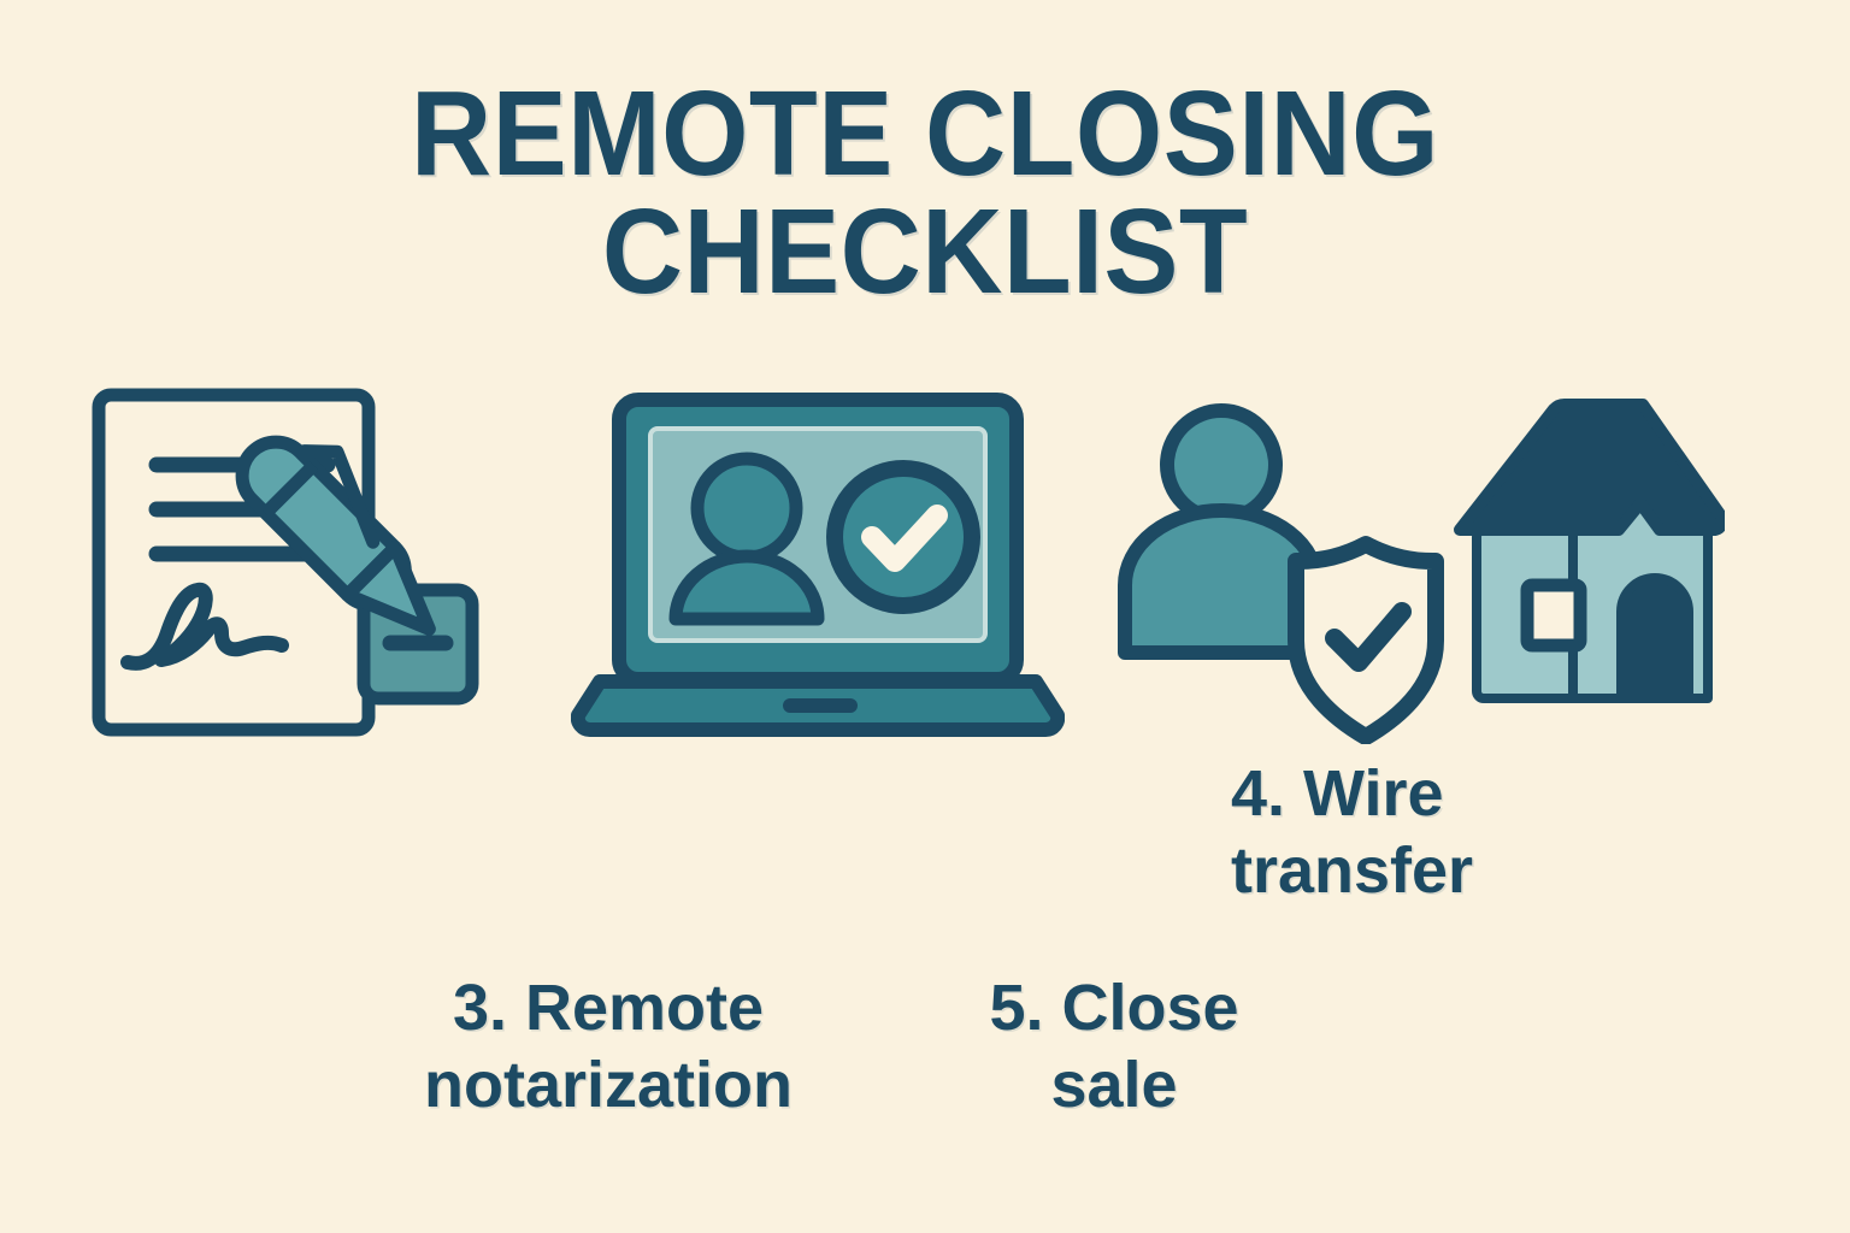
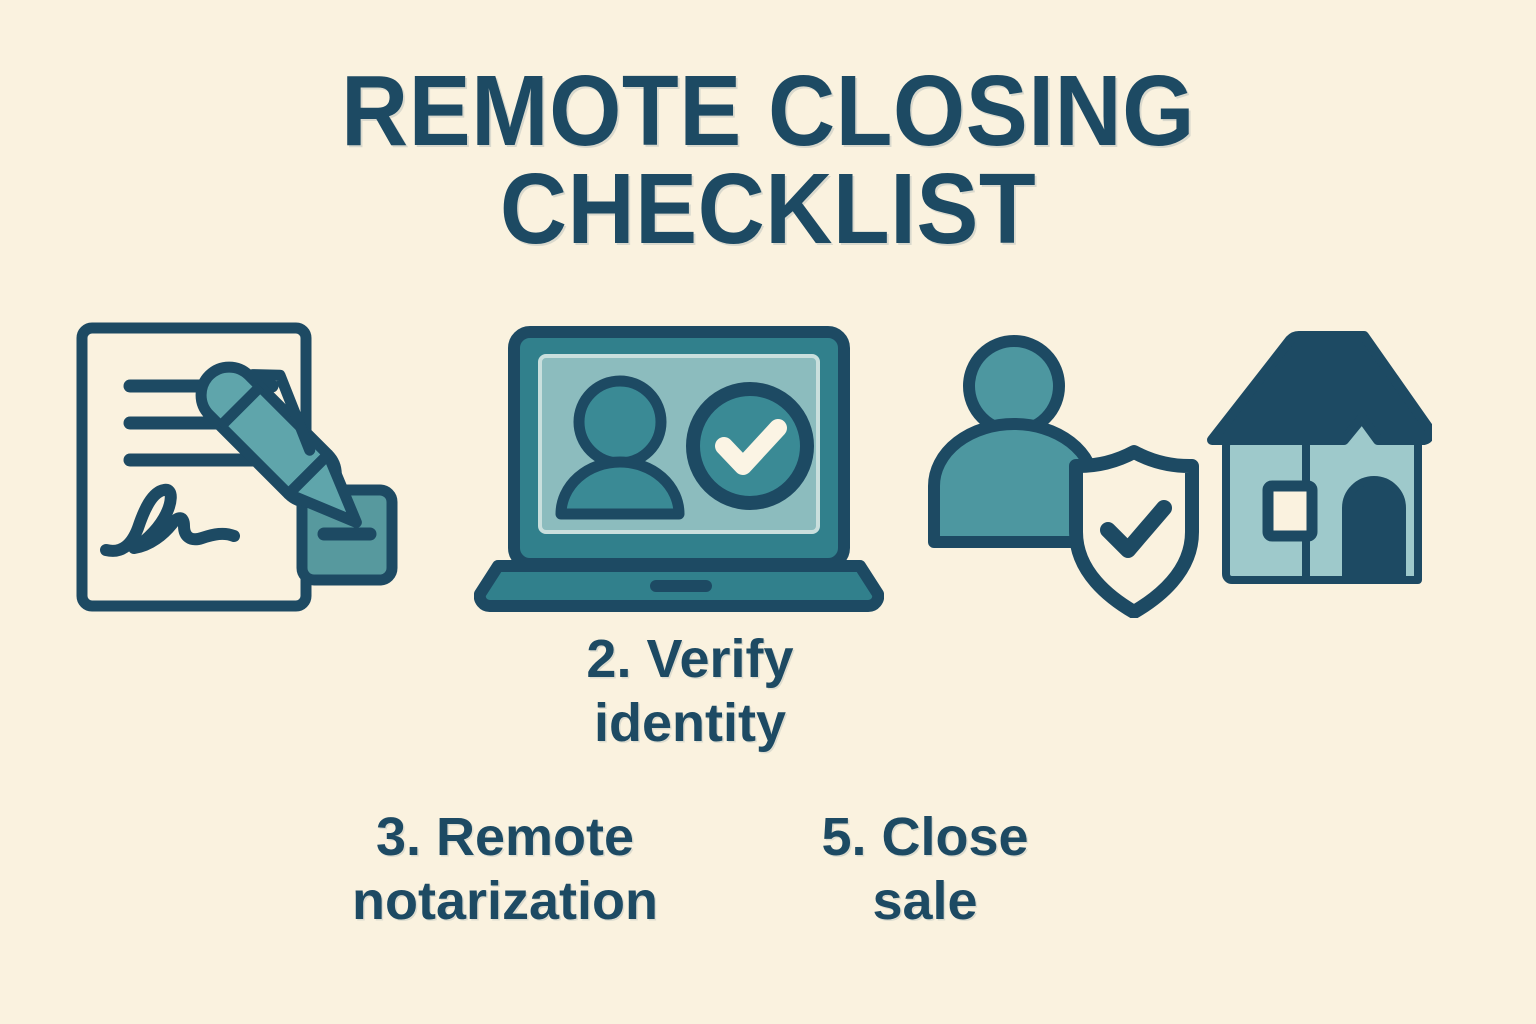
  REMOTE CLOSING
  CHECKLIST
+ 2. Verify
+ identity
  3. Remote
  notarization
- 4. Wire
- transfer
  5. Close
  sale
